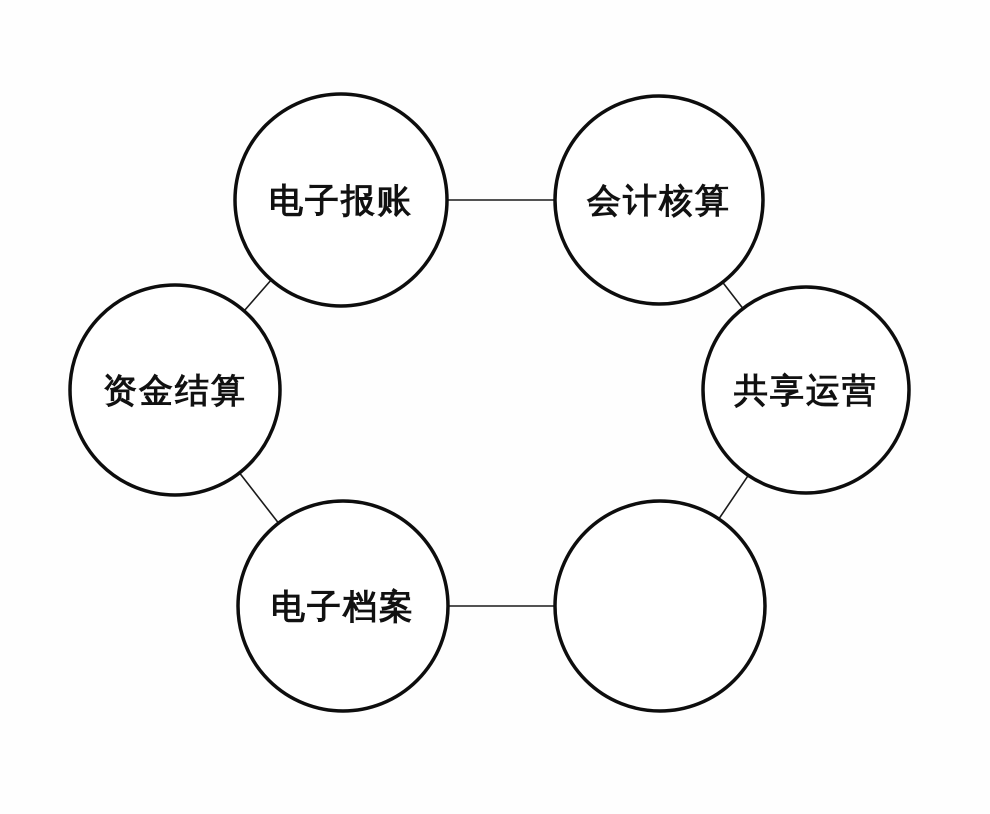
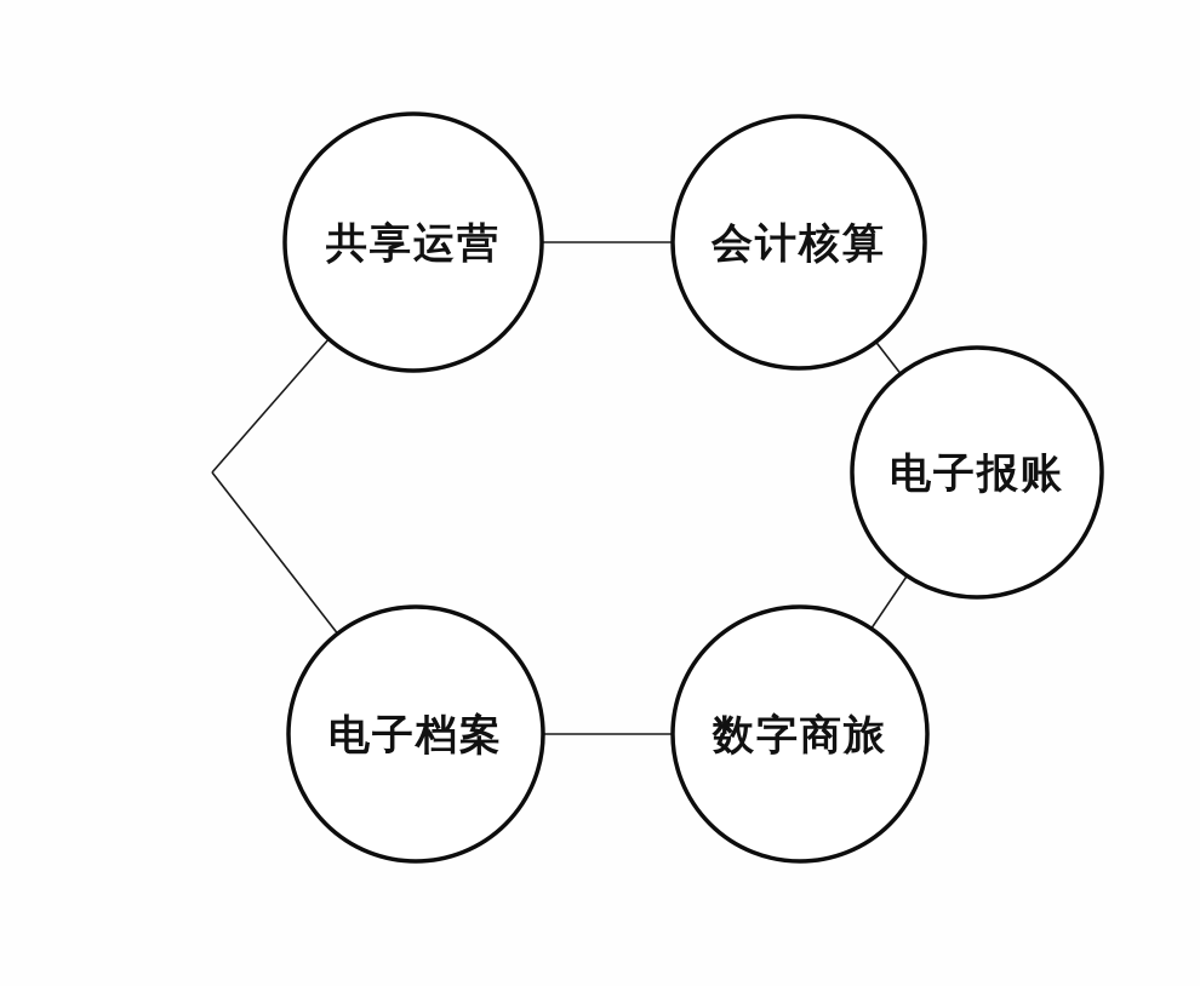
- 电子报账
+ 共享运营
  会计核算
- 共享运营
+ 电子报账
+ 数字商旅
  电子档案
- 资金结算
